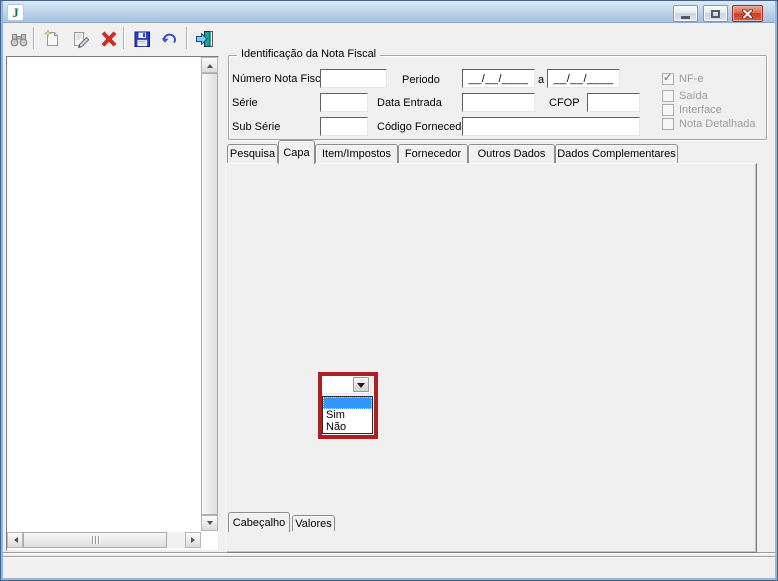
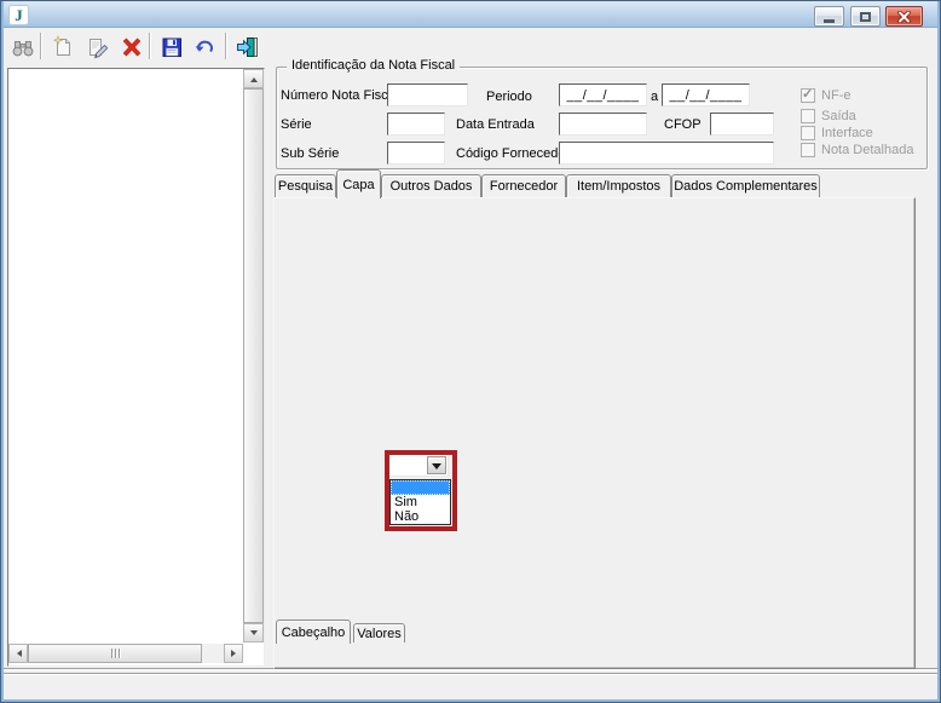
  J
  Identificação da Nota Fiscal
  Número Nota Fisc
  Periodo
  __/__/____
  a
  __/__/____
  Série
  Data Entrada
  CFOP
  Sub Série
  Código Forneced
  NF-e
  Saída
  Interface
  Nota Detalhada
  Pesquisa
  Capa
- Item/Impostos
+ Outros Dados
  Fornecedor
- Outros Dados
+ Item/Impostos
  Dados Complementares
  Sim
  Não
  Cabeçalho
  Valores
